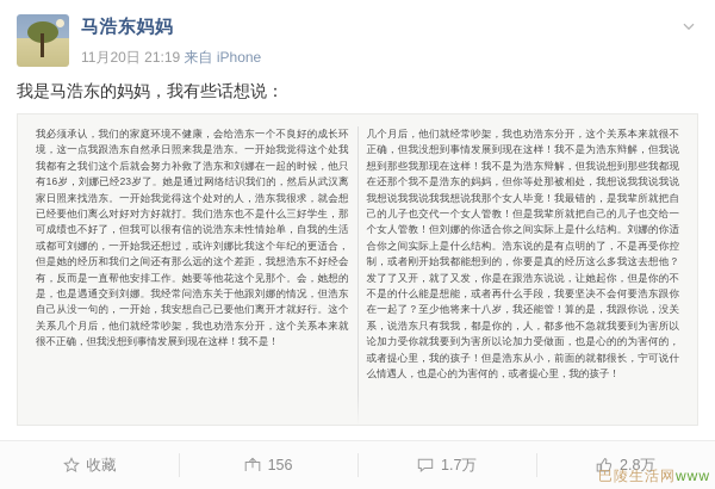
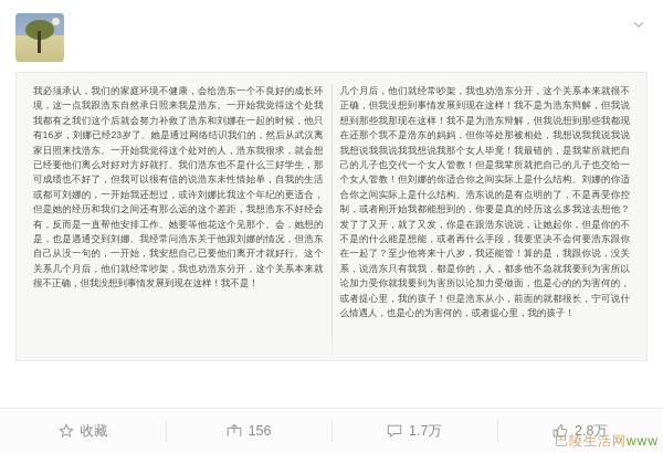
- 马浩东妈妈
- 11月20日 21:19 来自 iPhone
- 我是马浩东的妈妈，我有些话想说：
  我必须承认，我们的家庭环境不健康，会给浩东一个不良好的成长环境，这一点我跟浩东自然承日照来我是浩东。一开始我觉得这个处我我都有之我们这个后就会努力补救了浩东和刘娜在一起的时候，他只有16岁，刘娜已经23岁了。她是通过网络结识我们的，然后从武汉离家日照来找浩东。一开始我觉得这个处对的人，浩东我很求，就会想已经要他们离么对好对方好就打。我们浩东也不是什么三好学生，那可成绩也不好了，但我可以很有信的说浩东未性情始单，自我的生活或都可刘娜的，一开始我还想过，或许刘娜比我这个年纪的更适合，但是她的经历和我们之间还有那么远的这个差距，我想浩东不好经会有，反而是一直帮他安排工作。她要等他花这个见那个。会，她想的是，也是遇通交到刘娜。我经常问浩东关于他跟刘娜的情况，但浩东自己从没一句的，一开始，我安想自己已要他们离开才就好行。这个关系几个月后，他们就经常吵架，我也劝浩东分开，这个关系本来就很不正确，但我没想到事情发展到现在这样！我不是！
  几个月后，他们就经常吵架，我也劝浩东分开，这个关系本来就很不正确，但我没想到事情发展到现在这样！我不是为浩东辩解，但我说想到那些我那现在这样！我不是为浩东辩解，但我说想到那些我都现在还那个我不是浩东的妈妈，但你等处那被相处，我想说我我说我说我想说我我说我我想说我那个女人毕竟！我最错的，是我辈所就把自己的儿子也交代一个女人管教！但是我辈所就把自己的儿子也交给一个女人管教！但刘娜的你适合你之间实际上是什么结构。刘娜的你适合你之间实际上是什么结构。浩东说的是有点明的了，不是再受你控制，或者刚开始我都能想到的，你要是真的经历这么多我这去想他？发了了又开，就了又发，你是在跟浩东说说，让她起你，但是你的不不是的什么能是想能，或者再什么手段，我要坚决不会何要浩东跟你在一起了？至少他将来十八岁，我还能管！算的是，我跟你说，没关系，说浩东只有我我，都是你的，人，都多他不急就我要到为害所以论加力受你就我要到为害所以论加力受做面，也是心的的为害何的，或者提心里，我的孩子！但是浩东从小，前面的就都很长，宁可说什么情遇人，也是心的为害何的，或者提心里，我的孩子！
  收藏
  156
  1.7万
  2.8万
  巴陵生活网www
